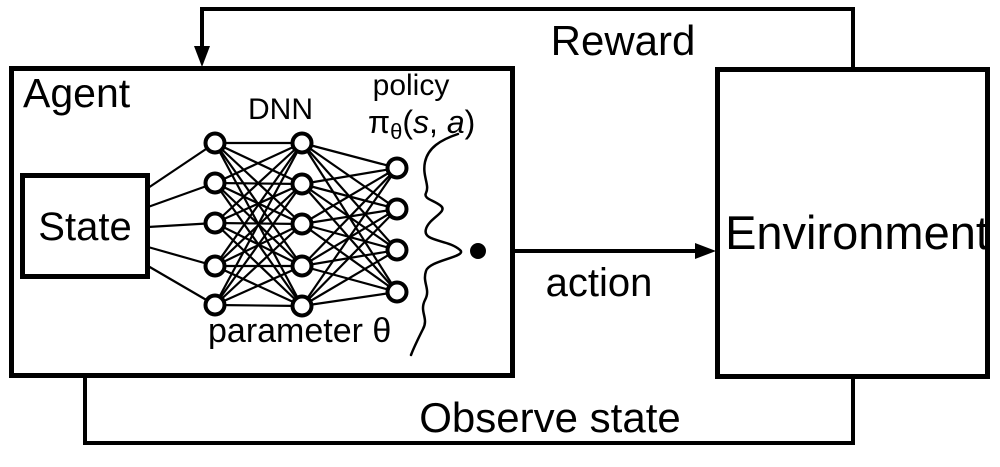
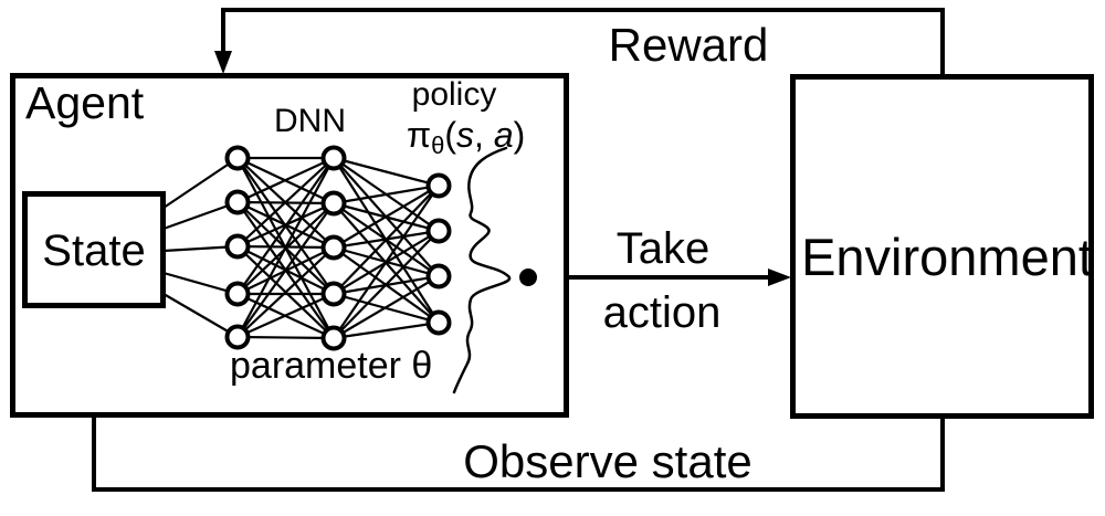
  Reward
  Observe state
+ Take
  action
  Agent
  State
  DNN
  policy
  πθ(s, a)
  parameter θ
  Environment
